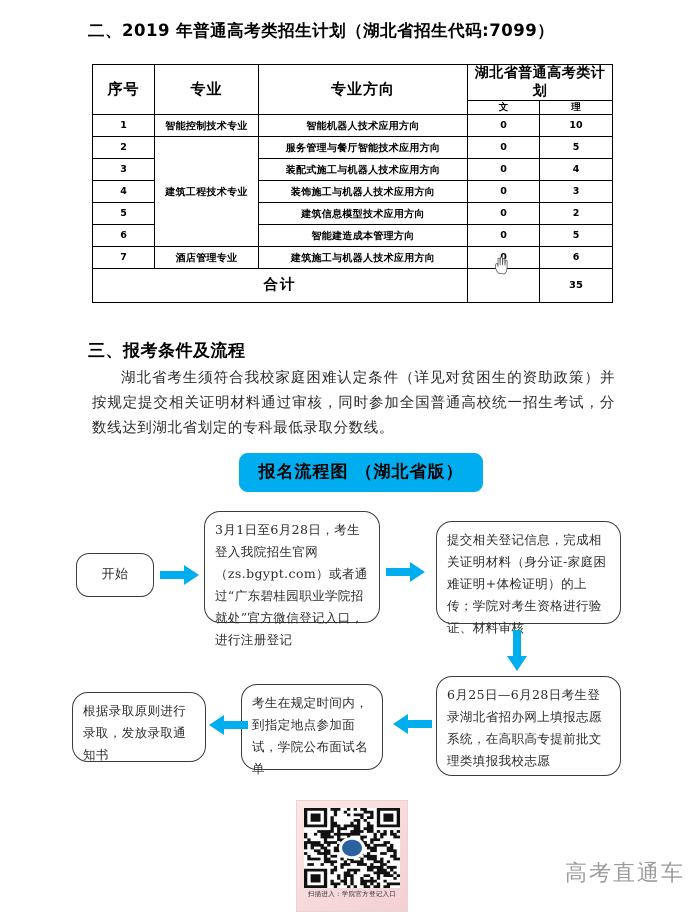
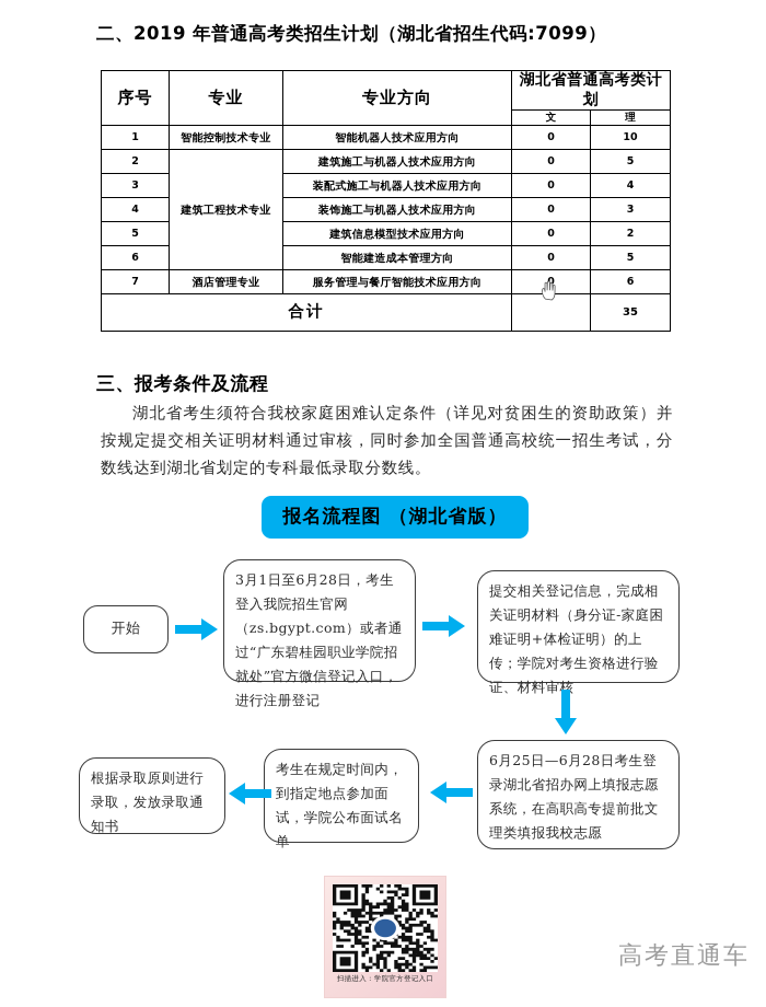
  二、2019 年普通高考类招生计划（湖北省招生代码:7099）
  序号	专业	专业方向	湖北省普通高考类计划
  文	理
  1	智能控制技术专业	智能机器人技术应用方向	0	10
- 2	建筑工程技术专业	服务管理与餐厅智能技术应用方向	0	5
+ 2	建筑工程技术专业	建筑施工与机器人技术应用方向	0	5
  3	装配式施工与机器人技术应用方向	0	4
  4	装饰施工与机器人技术应用方向	0	3
  5	建筑信息模型技术应用方向	0	2
  6	智能建造成本管理方向	0	5
- 7	酒店管理专业	建筑施工与机器人技术应用方向	0	6
+ 7	酒店管理专业	服务管理与餐厅智能技术应用方向	0	6
  合计		35
  三、报考条件及流程
  湖北省考生须符合我校家庭困难认定条件（详见对贫困生的资助政策）并按规定提交相关证明材料通过审核，同时参加全国普通高校统一招生考试，分数线达到湖北省划定的专科最低录取分数线。
  报名流程图 （湖北省版）
  开始
  3月1日至6月28日，考生登入我院招生官网（zs.bgypt.com）或者通过“广东碧桂园职业学院招就处”官方微信登记入口，进行注册登记
  提交相关登记信息，完成相关证明材料（身分证-家庭困难证明+体检证明）的上传；学院对考生资格进行验证、材料审核
  6月25日—6月28日考生登录湖北省招办网上填报志愿系统，在高职高专提前批文理类填报我校志愿
  考生在规定时间内，到指定地点参加面试，学院公布面试名单
  根据录取原则进行录取，发放录取通知书
  扫描进入：学院官方登记入口
  高考直通车
